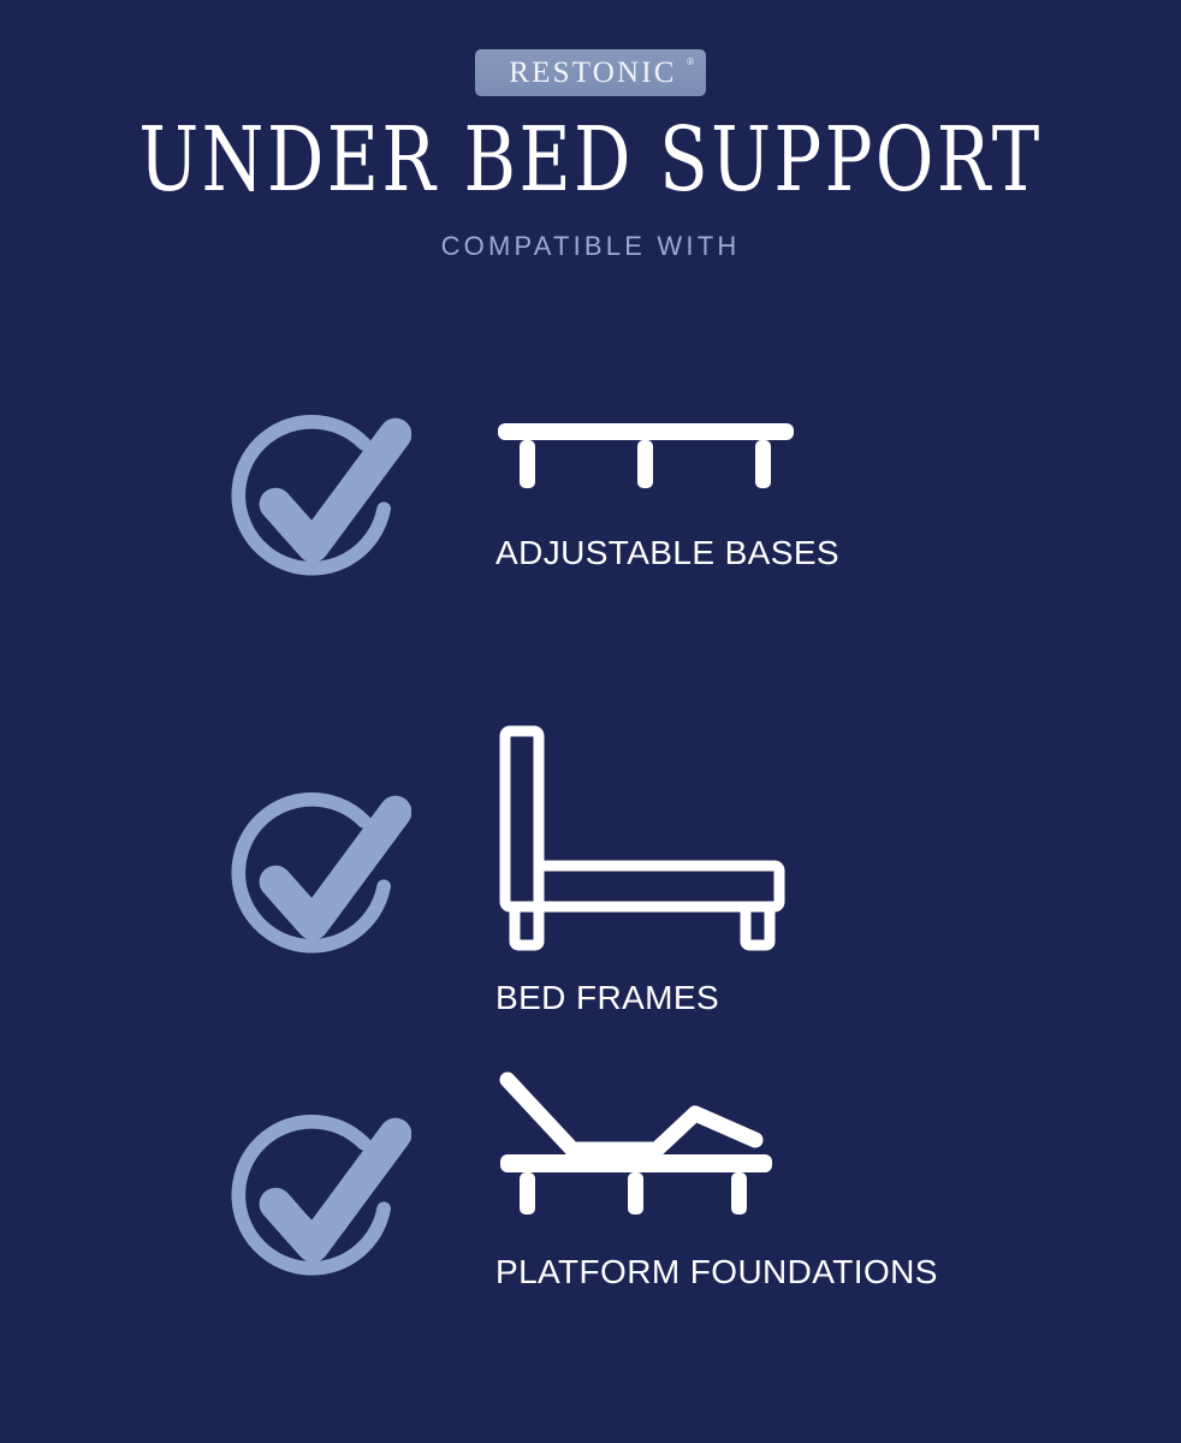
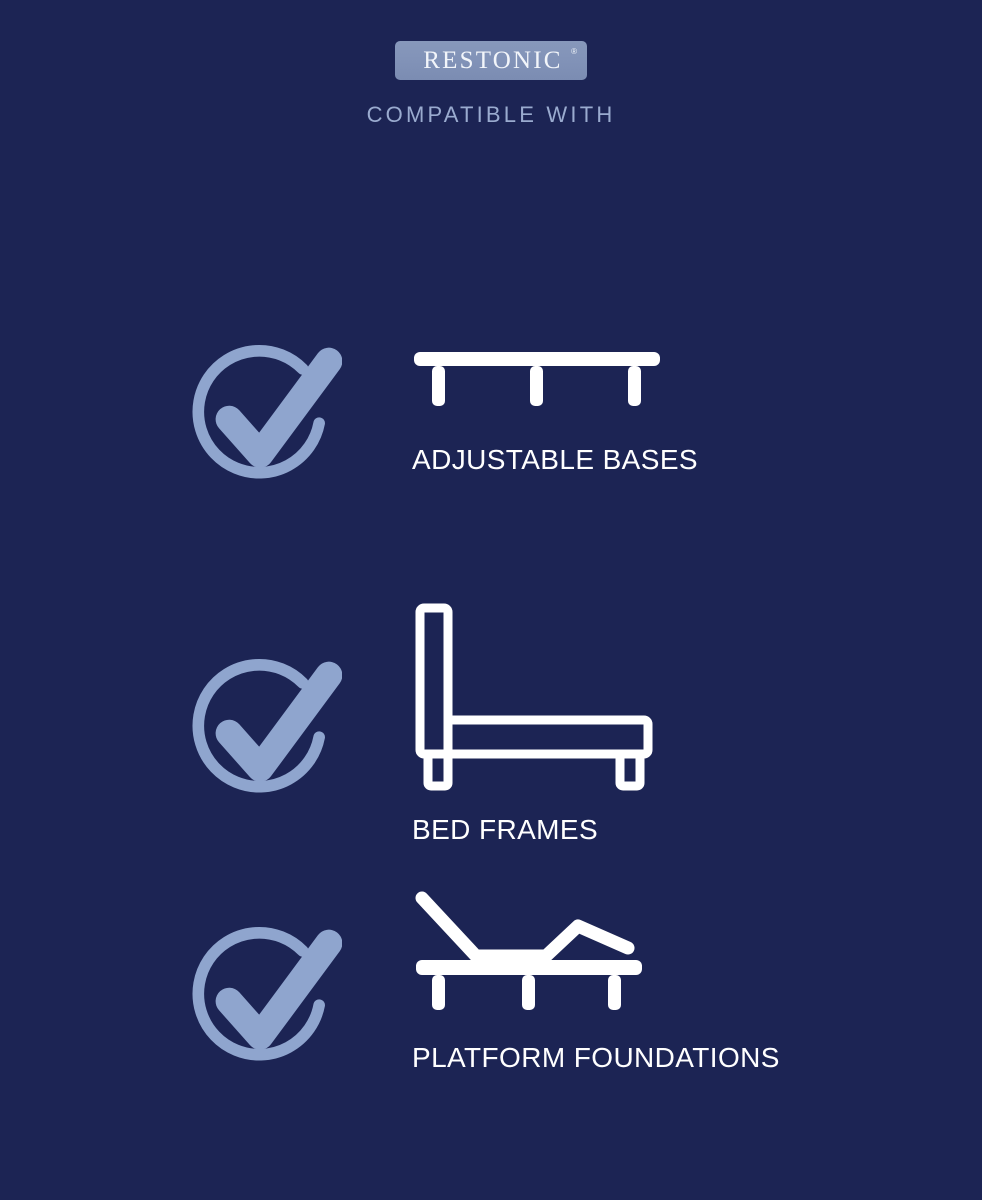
  RESTONIC
  ®
- UNDER BED SUPPORT
  COMPATIBLE WITH
  ADJUSTABLE BASES
  BED FRAMES
  PLATFORM FOUNDATIONS
